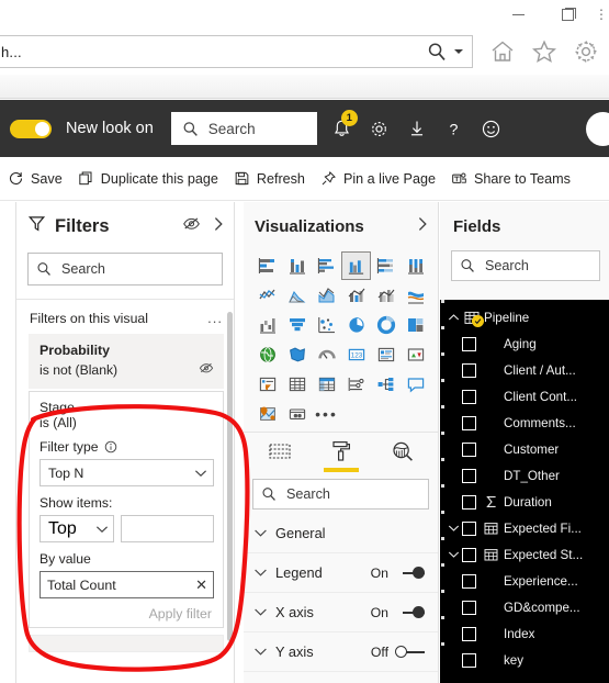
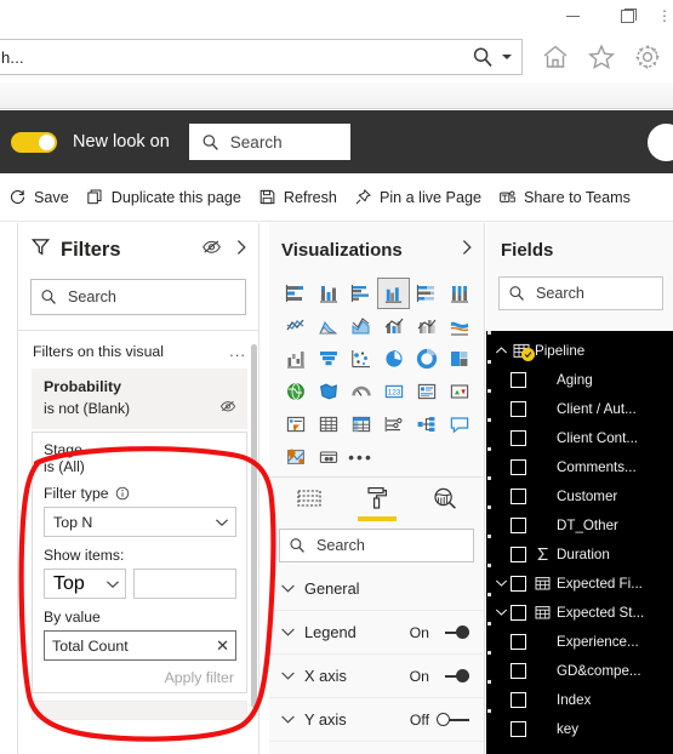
  ⋮
  h...
  New look on
  Search
- 1
- ?
  Save
  Duplicate this page
  Refresh
  Pin a live Page
  Share to Teams
  Filters
  Search
  Filters on this visual
  ...
  Probability
  is not (Blank)
  Stage
  is (All)
  Filter type
  Top N
  Show items:
  Top
  By value
  Total Count
  ✕
  Apply filter
  Visualizations
  •••
  Search
  General
  Legend
  On
  X axis
  On
  Y axis
  Off
  Fields
  Search
  Pipeline
  Aging
  Client / Aut...
  Client Cont...
  Comments...
  Customer
  DT_Other
  Duration
  Expected Fi...
  Expected St...
  Experience...
  GD&compe...
  Index
  key
